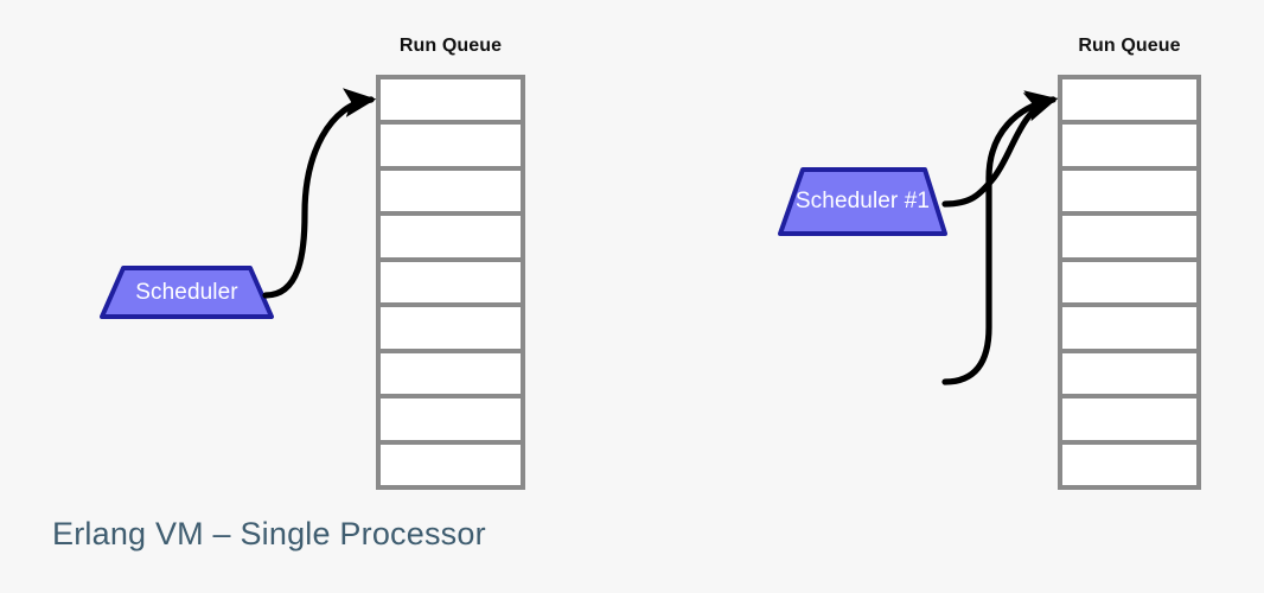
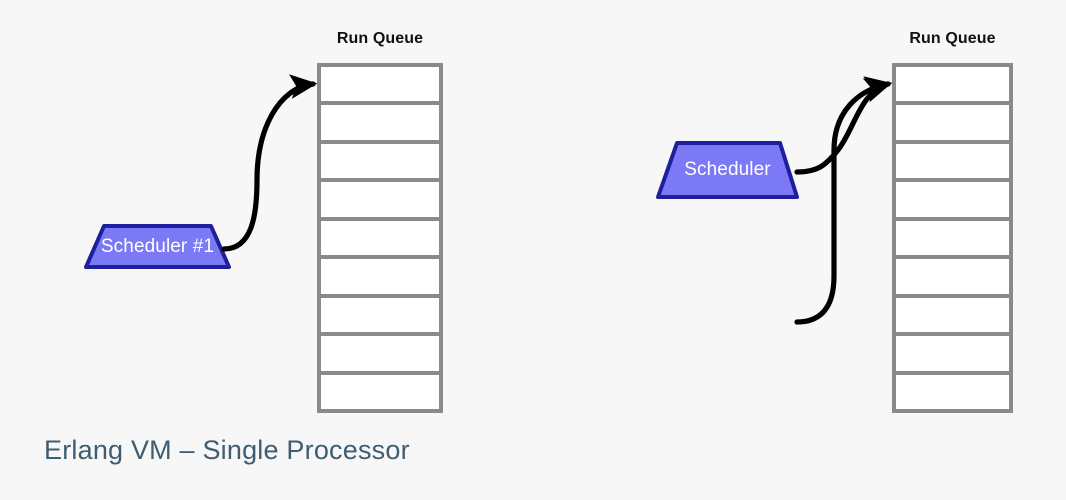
  Run Queue
- Scheduler
+ Scheduler #1
  Erlang VM – Single Processor
  Run Queue
- Scheduler #1
+ Scheduler
